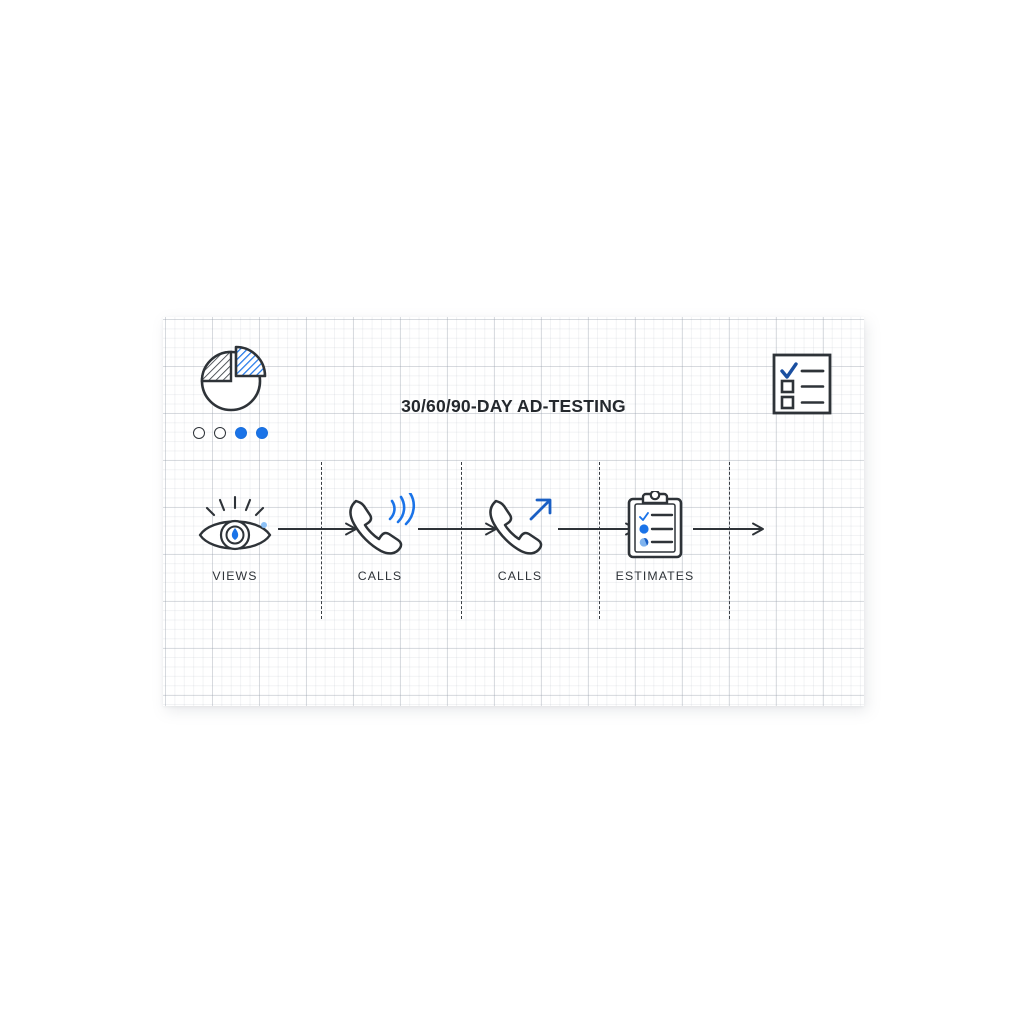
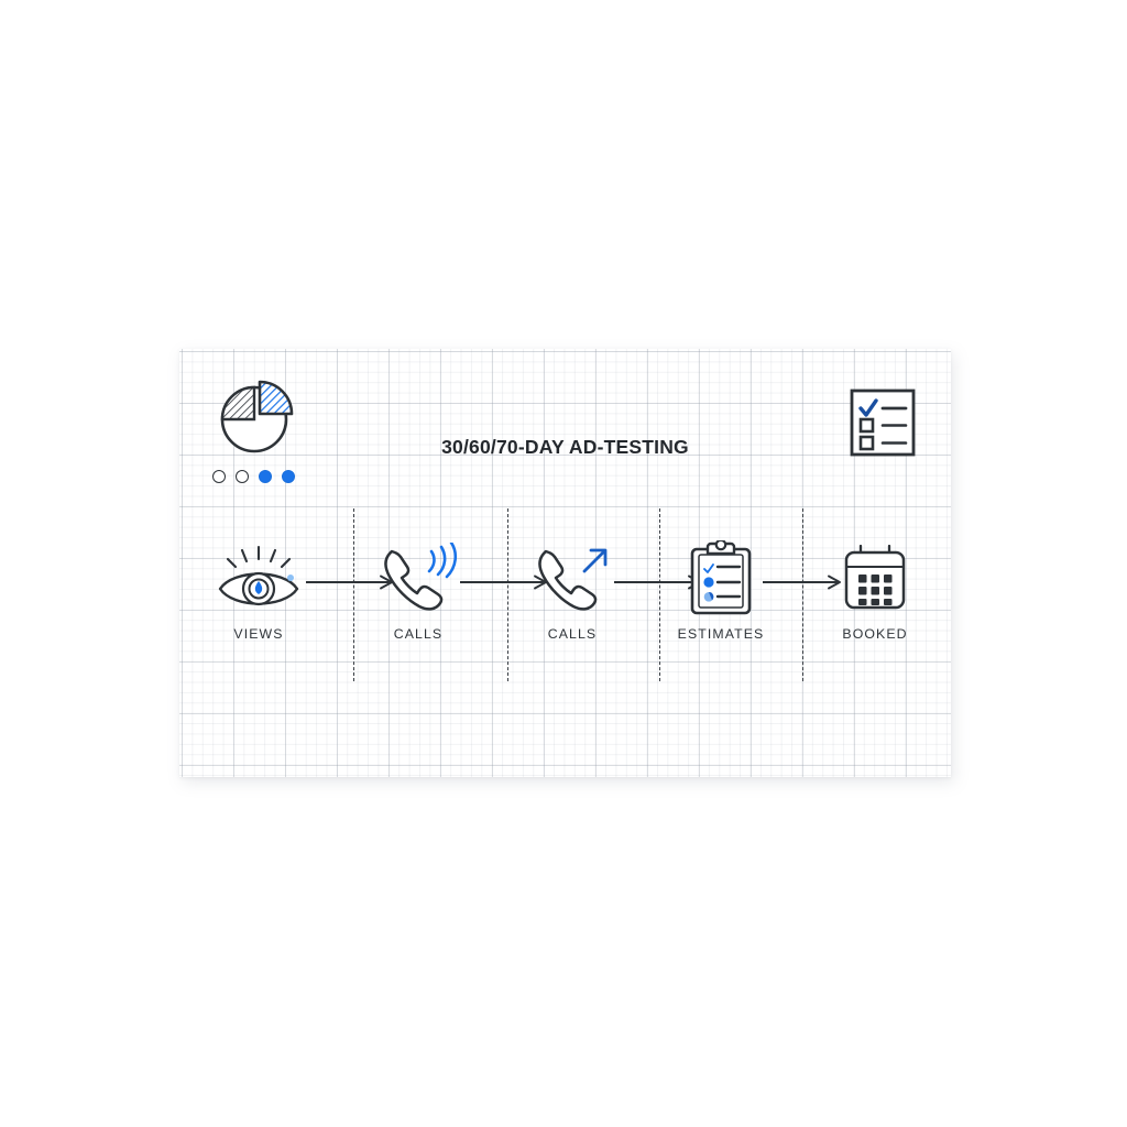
- 30/60/90-DAY AD-TESTING
+ 30/60/70-DAY AD-TESTING
  VIEWS
  CALLS
  CALLS
  ESTIMATES
+ BOOKED
